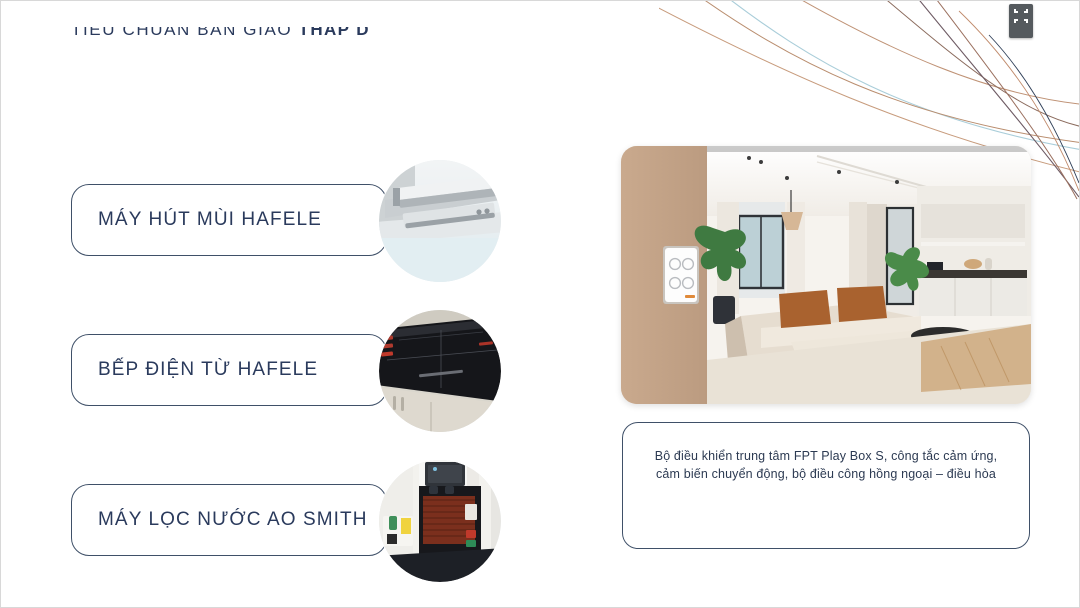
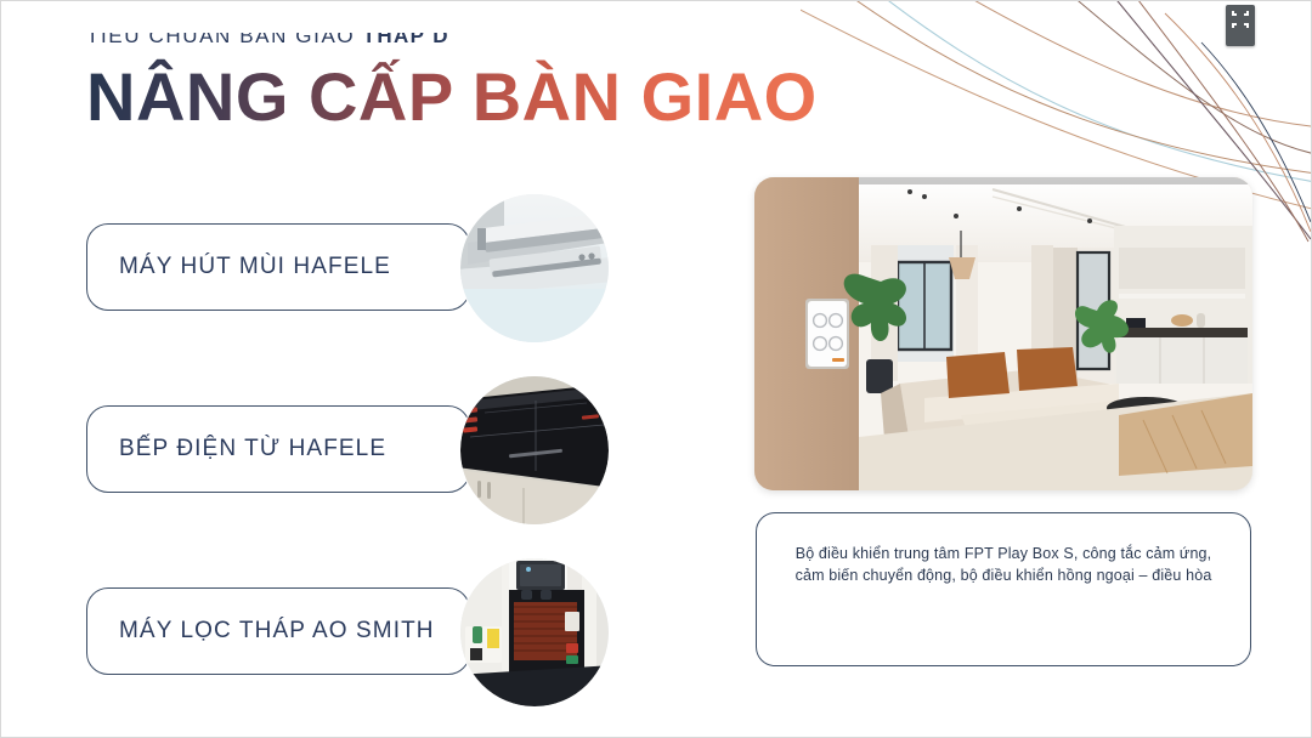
  TIÊU CHUẨN BÀN GIAO THÁP D
+ NÂNG CẤP BÀN GIAO
  MÁY HÚT MÙI HAFELE
  BẾP ĐIỆN TỪ HAFELE
- MÁY LỌC NƯỚC AO SMITH
+ MÁY LỌC THÁP AO SMITH
- Bộ điều khiển trung tâm FPT Play Box S, công tắc cảm ứng, cảm biến chuyển động, bộ điều công hồng ngoại – điều hòa
+ Bộ điều khiển trung tâm FPT Play Box S, công tắc cảm ứng, cảm biến chuyển động, bộ điều khiển hồng ngoại – điều hòa
